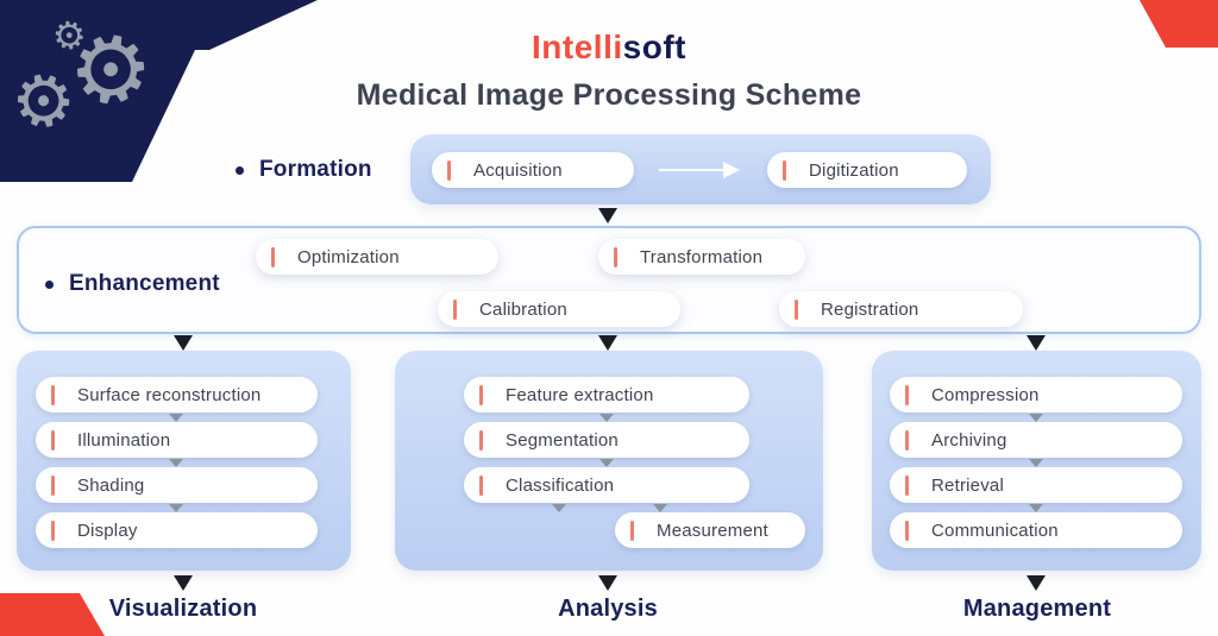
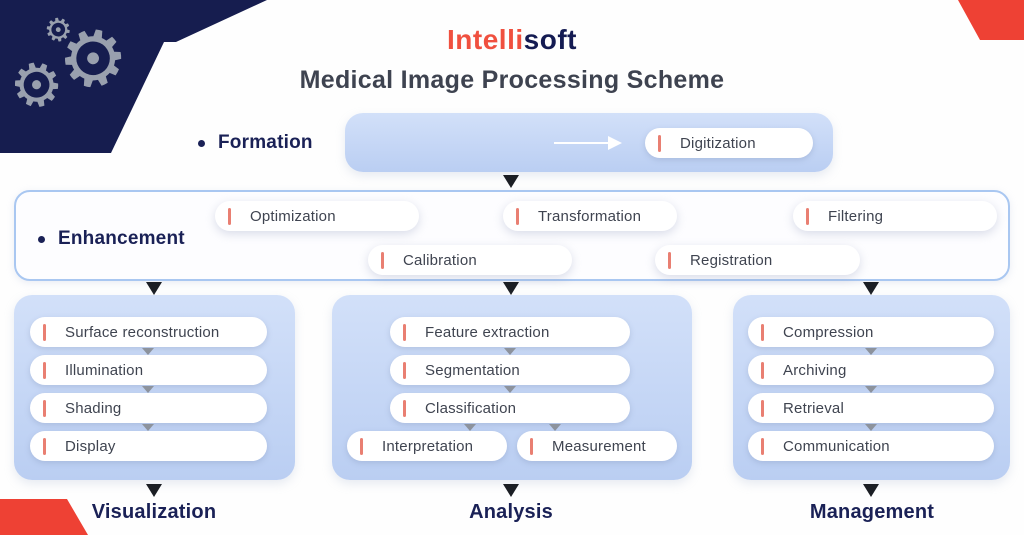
  Intellisoft
  Medical Image Processing Scheme
  Formation
- Acquisition
  Digitization
  Enhancement
  Optimization
  Transformation
+ Filtering
  Calibration
  Registration
  Surface reconstruction
  Illumination
  Shading
  Display
  Feature extraction
  Segmentation
  Classification
+ Interpretation
  Measurement
  Compression
  Archiving
  Retrieval
  Communication
  Visualization
  Analysis
  Management
